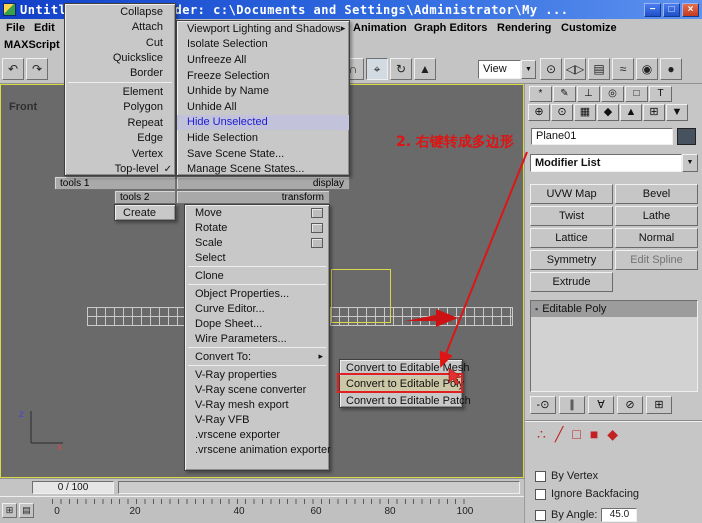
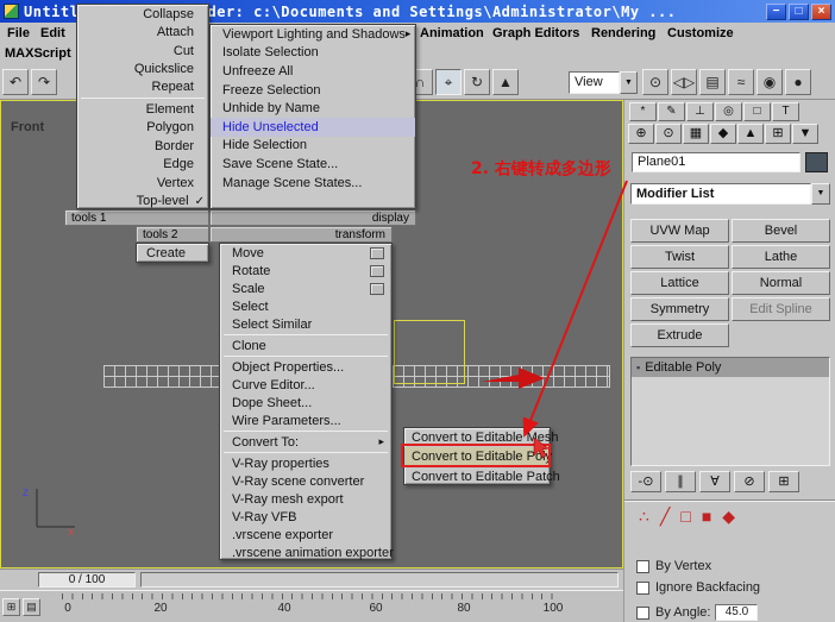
  Untitlder: c:\Documents and Settings\Administrator\My ...
  −
  □
  ×
  File
  Edit
  Animation
  Graph Editors
  Rendering
  Customize
  MAXScript
  ↶
  ↷
  ∩
  ⌖
  ↻
  ▲
  View
  ⊙
  ◁▷
  ▤
  ≈
  ◉
  ●
  Front
  z
  x
  *
  ✎
  ⊥
  ◎
  □
  T
  ⊕
  ⊙
  ▦
  ◆
  ▲
  ⊞
  ▼
  Plane01
  Modifier List
  UVW Map
  Bevel
  Twist
  Lathe
  Lattice
  Normal
  Symmetry
  Edit Spline
  Extrude
  ▪
  Editable Poly
  -⊙
  ∥
  ∀
  ⊘
  ⊞
  ∴
  ╱
  □
  ■
  ◆
  By Vertex
  Ignore Backfacing
  By Angle:
  45.0
  0 / 100
  0
  20
  40
  60
  80
  100
  ⊞
  ▤
  tools 1
  display
  tools 2
  transform
  Collapse
  Attach
  Cut
  Quickslice
- Border
+ Repeat
  Element
  Polygon
- Repeat
+ Border
  Edge
  Vertex
  Top-level
  ✓
  Viewport Lighting and Shadows
  ▸
  Isolate Selection
  Unfreeze All
  Freeze Selection
  Unhide by Name
- Unhide All
  Hide Unselected
  Hide Selection
  Save Scene State...
  Manage Scene States...
  Create
  Move
  Rotate
  Scale
  Select
+ Select Similar
  Clone
  Object Properties...
  Curve Editor...
  Dope Sheet...
  Wire Parameters...
  Convert To:
  ▸
  V-Ray properties
  V-Ray scene converter
  V-Ray mesh export
  V-Ray VFB
  .vrscene exporter
  .vrscene animation exporter
  Convert to Editable Mesh
  Convert to Editable Poy
  Convert to Editable Patch
  2. 右键转成多边形
